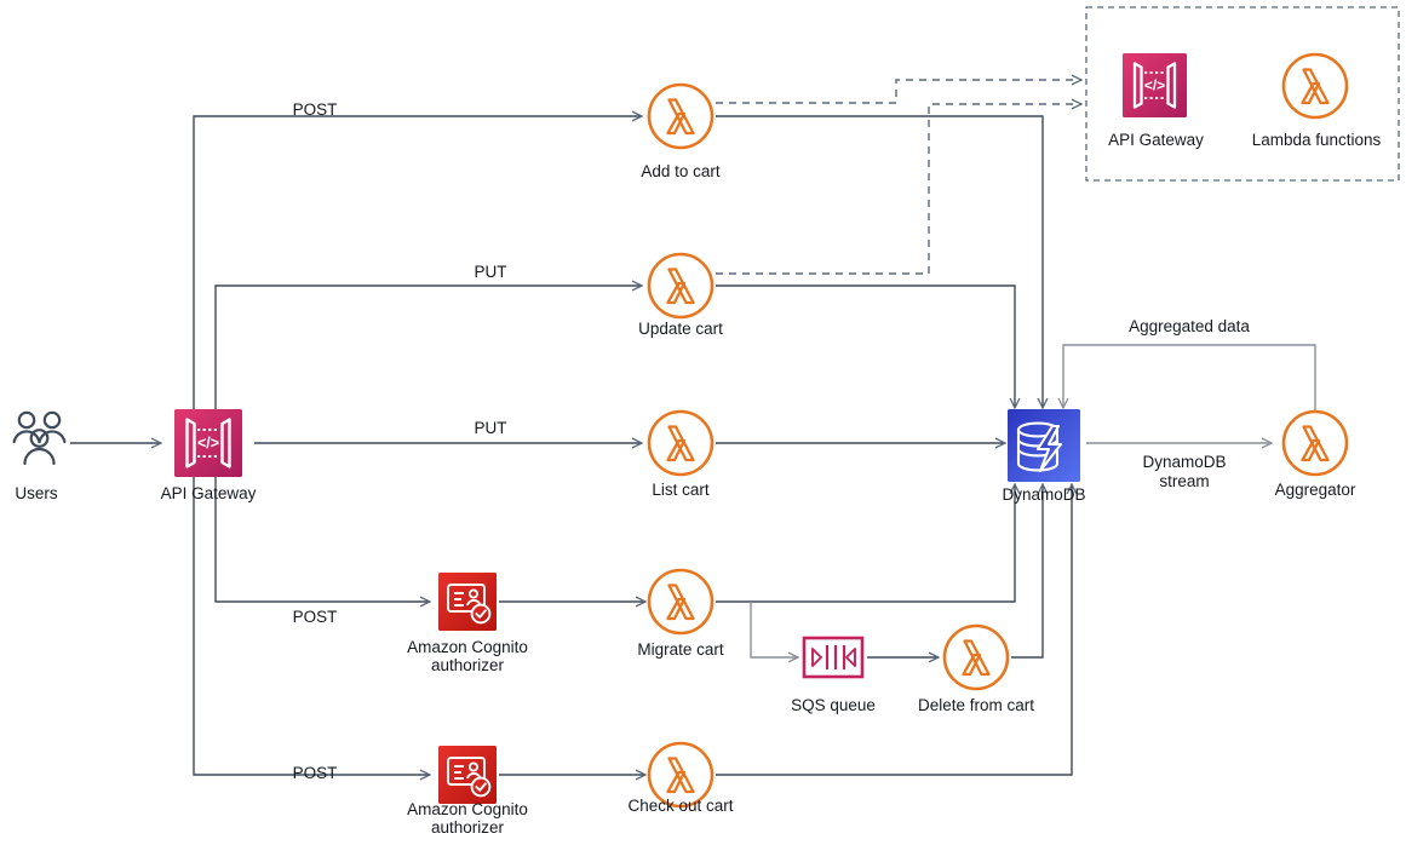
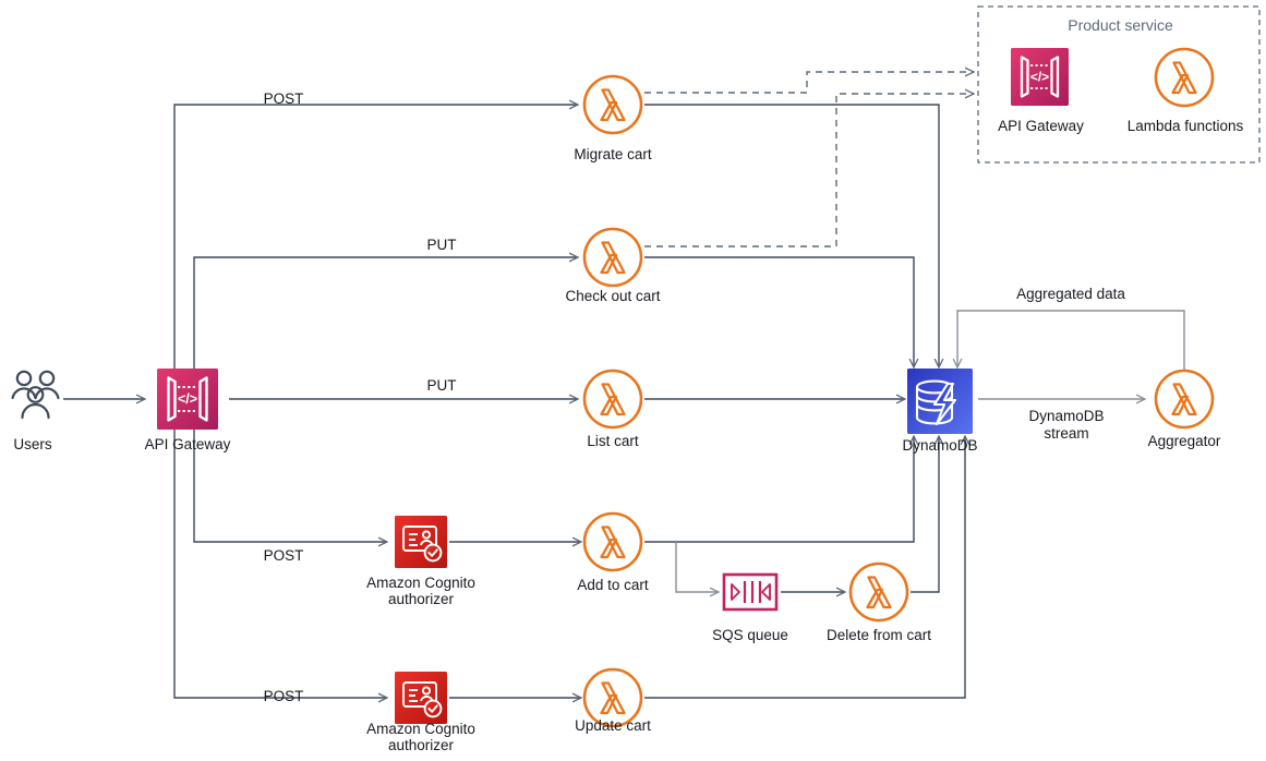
  </>
  </>
+ Product service
  API Gateway
  Lambda functions
  Users
  API Gateway
- Add to cart
+ Migrate cart
- Update cart
+ Check out cart
  List cart
  Amazon Cognito
  authorizer
- Migrate cart
+ Add to cart
  SQS queue
  Delete from cart
  Amazon Cognito
  authorizer
- Check out cart
+ Update cart
  DynamoDB
  Aggregator
  POST
  PUT
  PUT
  POST
  POST
  DynamoDB
  stream
  Aggregated data
